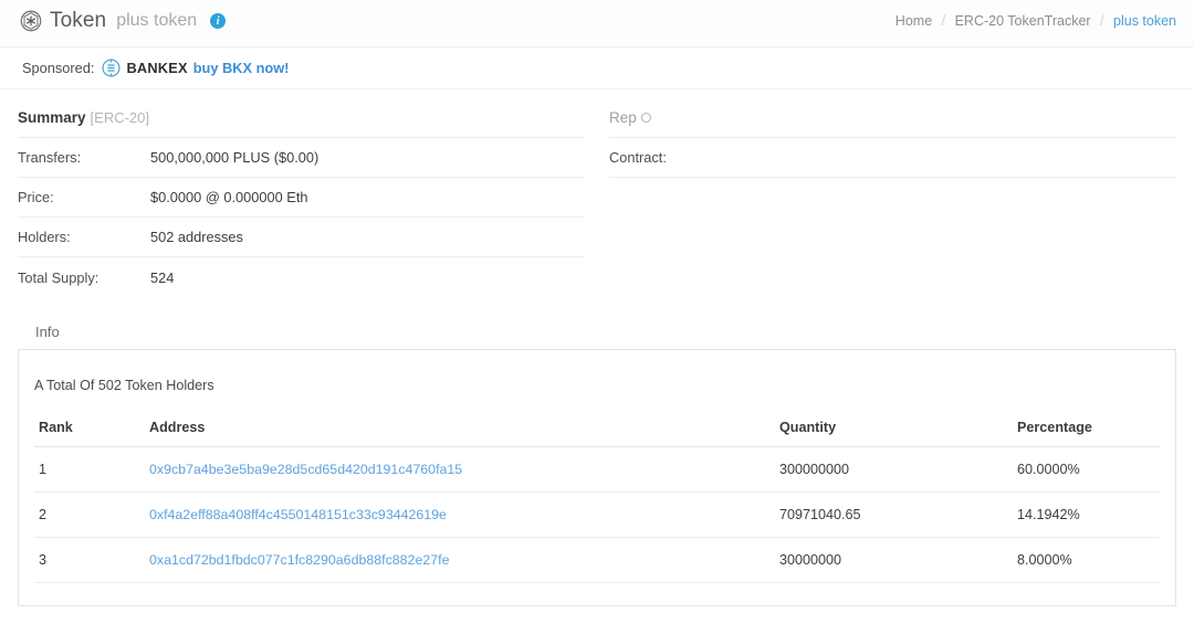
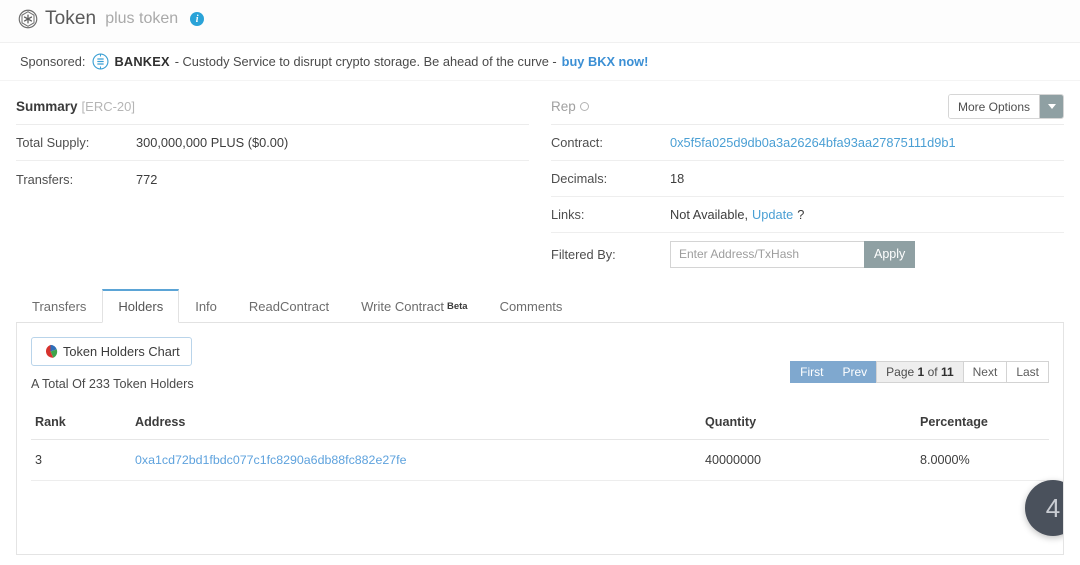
  Token
  plus token
  i
- Home / ERC-20 TokenTracker / plus token
  Sponsored:
  BANKEX
+ - Custody Service to disrupt crypto storage. Be ahead of the curve -
  buy BKX now!
  Summary
  [ERC-20]
- Transfers:
+ Total Supply:
- 500,000,000 PLUS ($0.00)
+ 300,000,000 PLUS ($0.00)
- Price:
- $0.0000 @ 0.000000 Eth
- Holders:
- 502 addresses
- Total Supply:
+ Transfers:
- 524
+ 772
  Rep
+ More Options
  Contract:
+ 0x5f5fa025d9db0a3a26264bfa93aa27875111d9b1
+ Decimals:
+ 18
+ Links:
+ Not Available,
+ Update
+ ?
+ Filtered By:
+ Enter Address/TxHash
+ Apply
+ Transfers
+ Holders
  Info
+ ReadContract
+ Write Contract
+ Beta
+ Comments
+ Token Holders Chart
- A Total Of 502 Token Holders
+ A Total Of 233 Token Holders
+ First
+ Prev
+ Page 1 of 11
+ Next
+ Last
  Rank	Address	Quantity	Percentage
- 1	0x9cb7a4be3e5ba9e28d5cd65d420d191c4760fa15	300000000	60.0000%
- 2	0xf4a2eff88a408ff4c4550148151c33c93442619e	70971040.65	14.1942%
- 3	0xa1cd72bd1fbdc077c1fc8290a6db88fc882e27fe	30000000	8.0000%
+ 3	0xa1cd72bd1fbdc077c1fc8290a6db88fc882e27fe	40000000	8.0000%
+ 4
